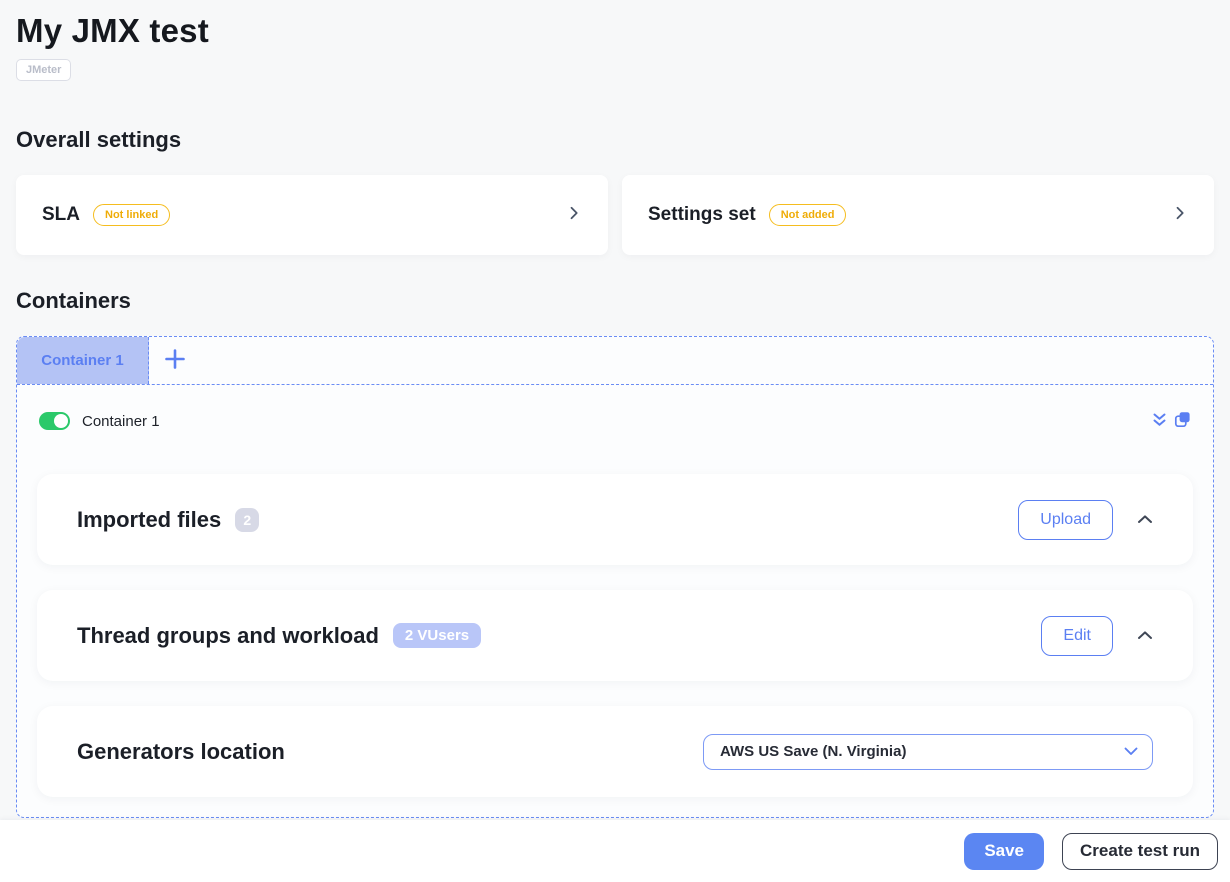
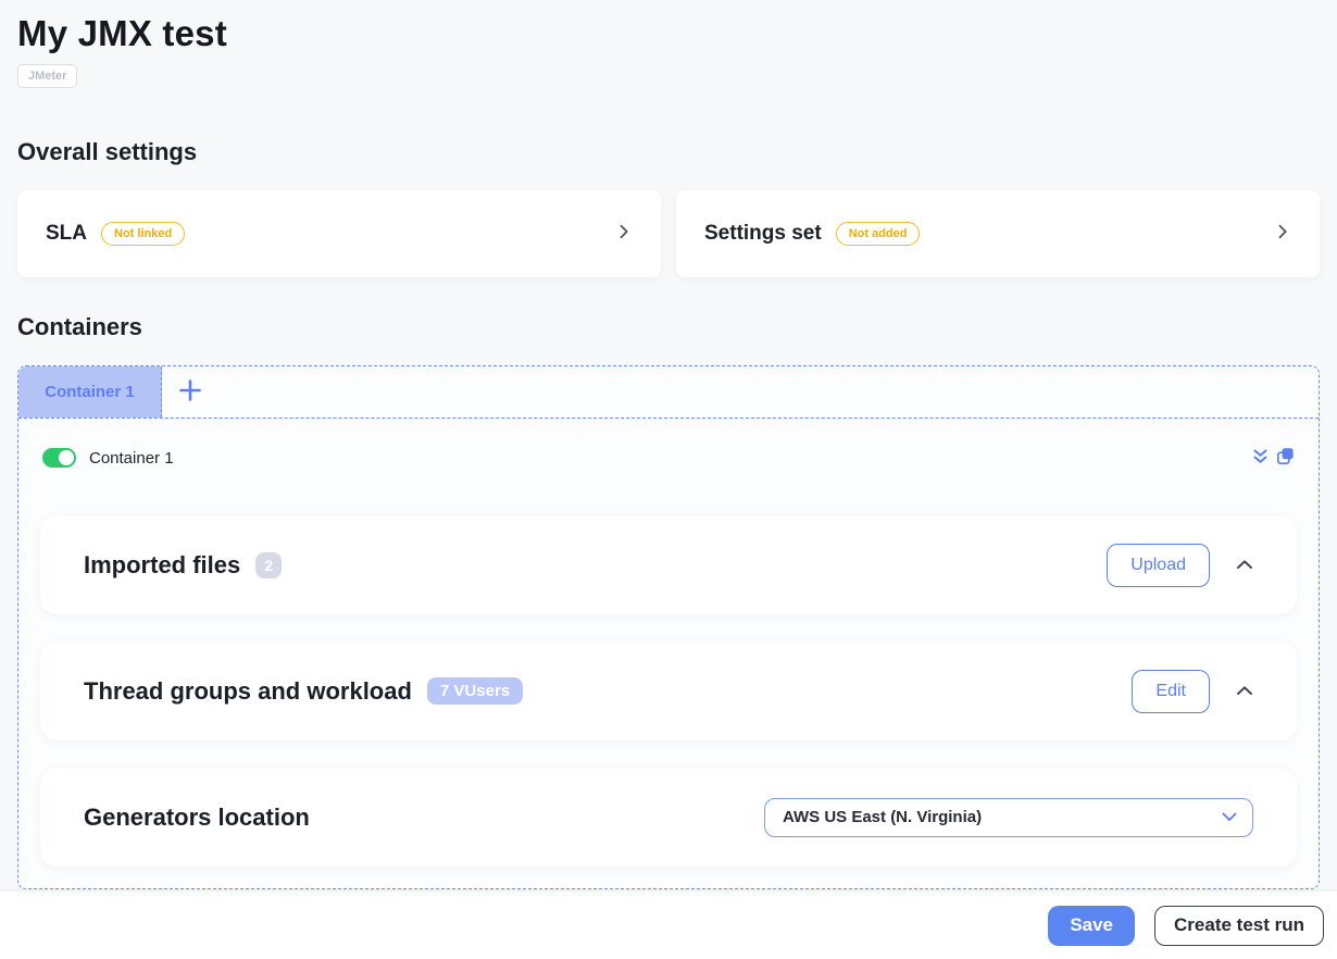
  My JMX test
  JMeter
  Overall settings
  SLA
  Not linked
  Settings set
  Not added
  Containers
  Container 1
  Container 1
  Imported files
  2
  Upload
  Thread groups and workload
- 2 VUsers
+ 7 VUsers
  Edit
  Generators location
- AWS US Save (N. Virginia)
+ AWS US East (N. Virginia)
  Save
  Create test run
